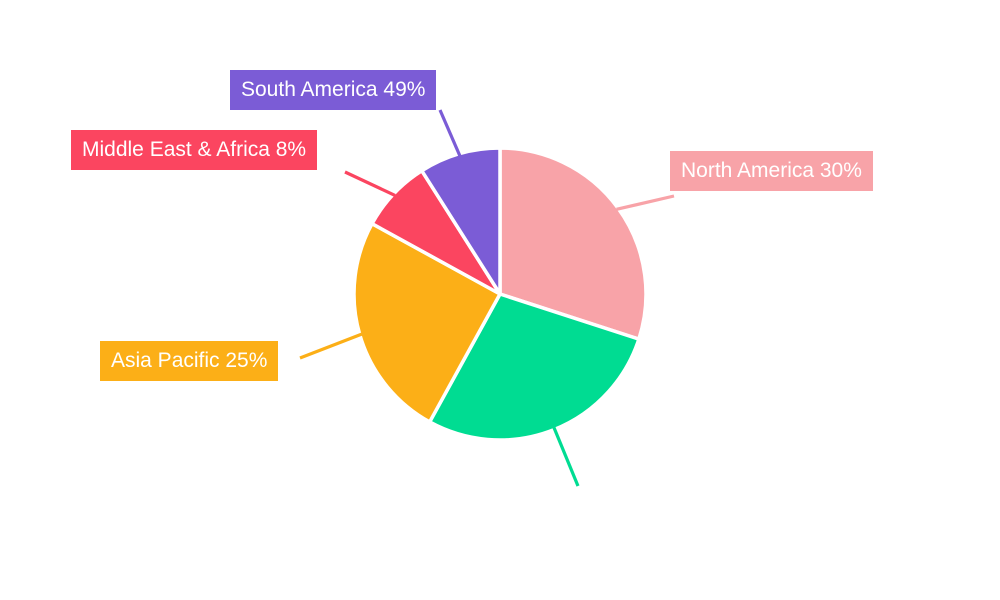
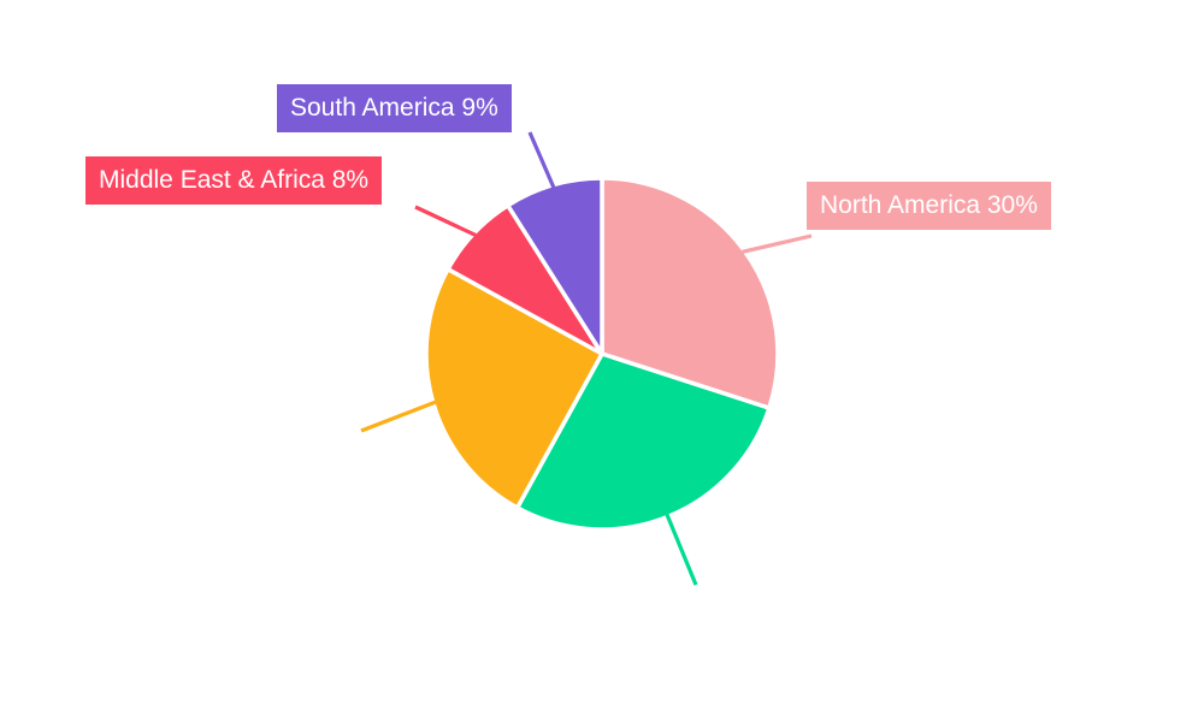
  North America 30%
- Asia Pacific 25%
  Middle East & Africa 8%
- South America 49%
+ South America 9%
